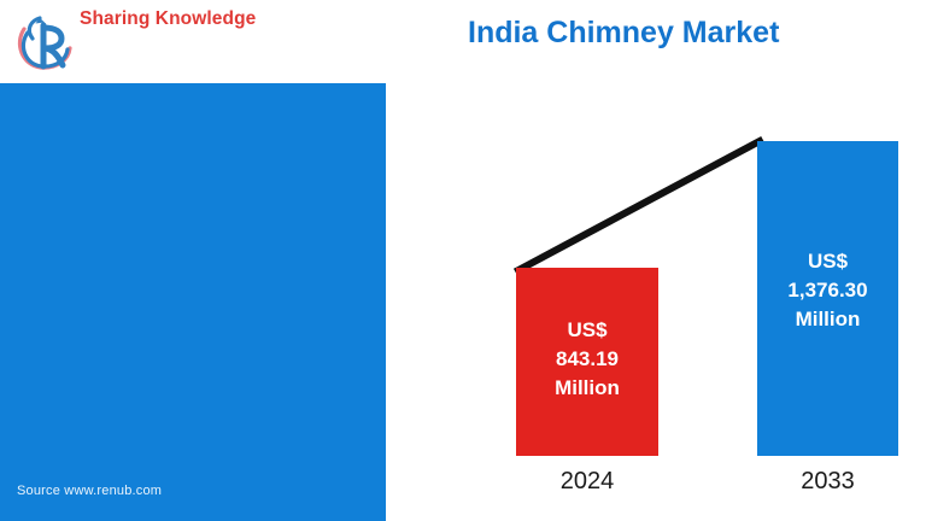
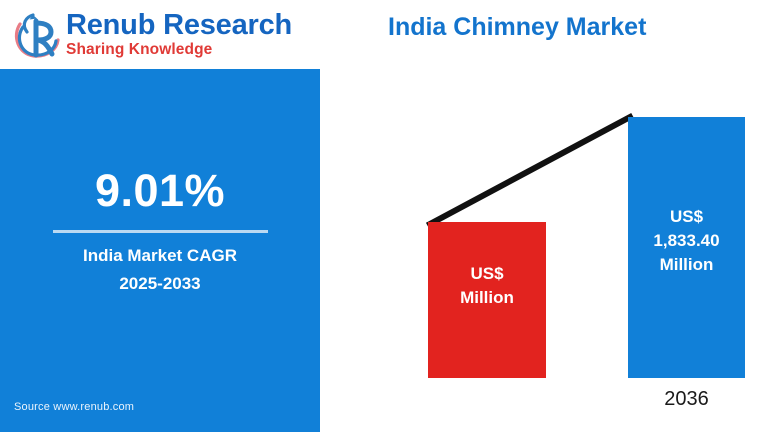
+ Renub Research
  Sharing Knowledge
  India Chimney Market
+ 9.01%
+ India Market CAGR
+ 2025-2033
  Source www.renub.com
  US$
- 843.19
  Million
  US$
- 1,376.30
+ 1,833.40
  Million
- 2024
- 2033
+ 2036
